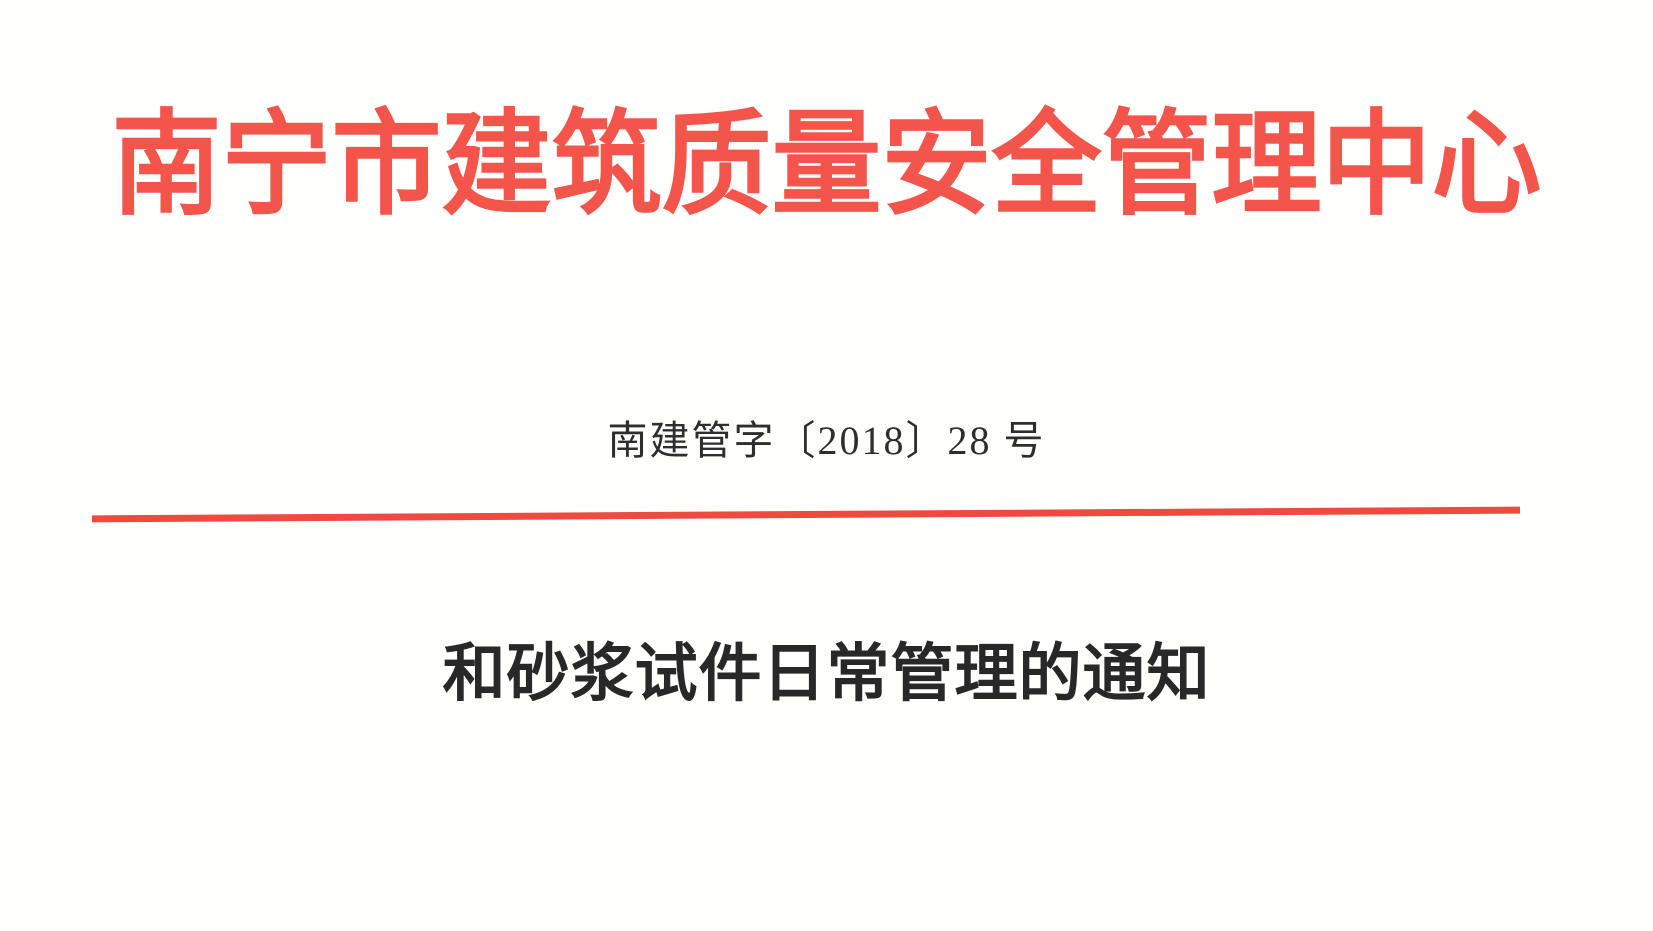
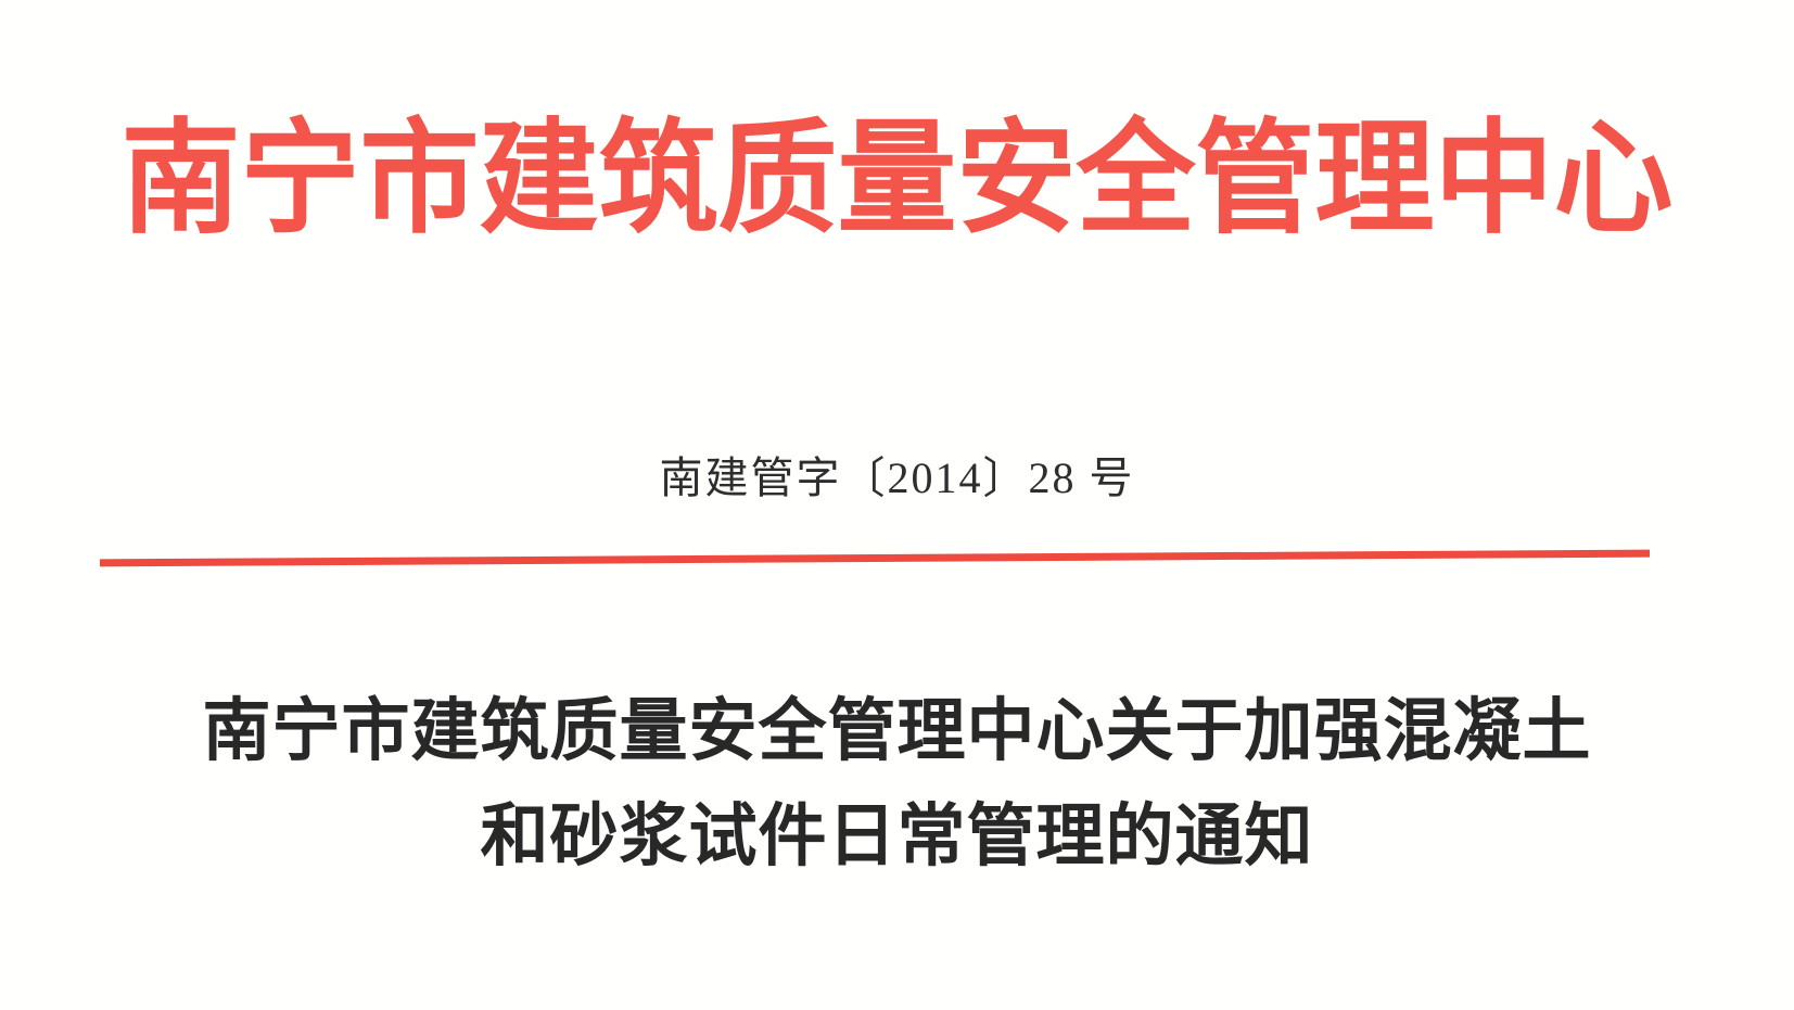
  南宁市建筑质量安全管理中心
- 南建管字〔2018〕28 号
+ 南建管字〔2014〕28 号
+ 南宁市建筑质量安全管理中心关于加强混凝土
  和砂浆试件日常管理的通知
